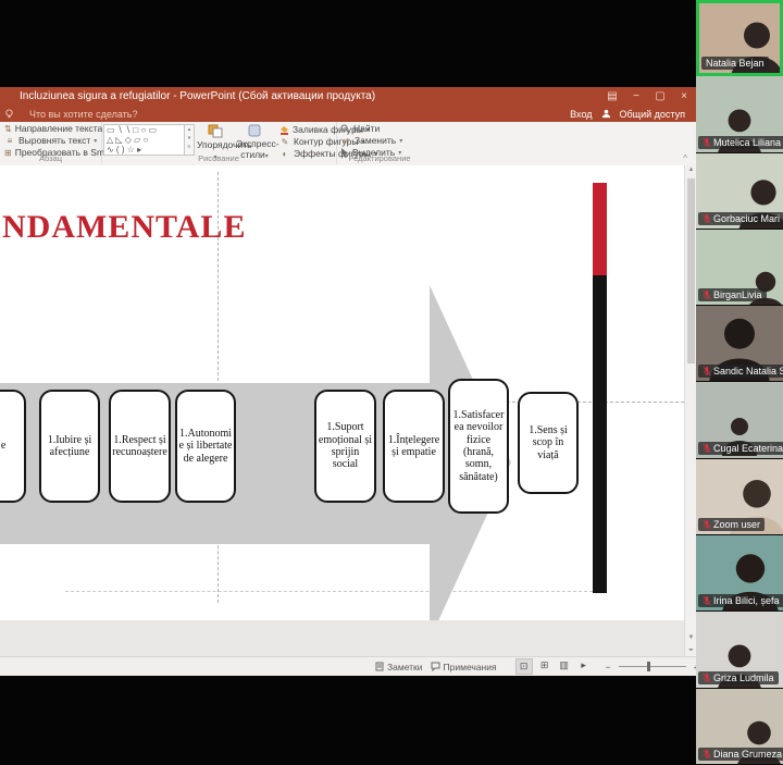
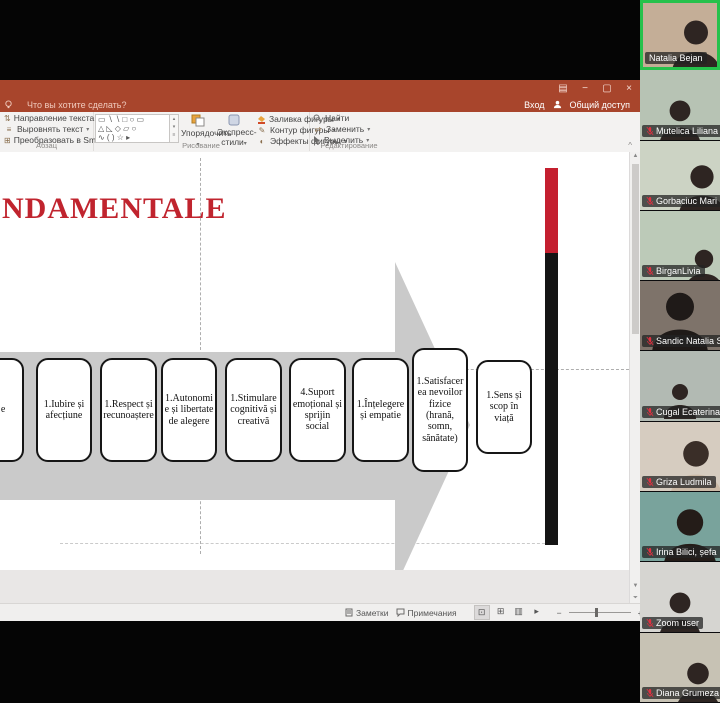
- Incluziunea sigura a refugiatilor - PowerPoint (Сбой активации продукта)
  ▤
  −
  ▢
  ×
  Что вы хотите сделать?
  Вход
  Общий доступ
  ⇅
  Направление текста
  ≡
  Выровнять текст
  ⊞
  Преобразовать в Sm
  Абзац
  ▭ ∖ ∖ □ ○ ▭
  △ ◺ ◇ ▱ ○
  ∿ ( ) ☆ ▸
  Упорядочить
  Экспресс-
  стили
  Заливка фиуры
  ✎
  Контур фигуры
  ◐
  Эффектыигуры
  Рисование
  Найти
  ⇄
  Заменить
  Выделить
  Редактирование
  ^
  NDAMENTALE
  1.Iubire și afecțiune
  1.Respect și recunoaștere
  1.Autonomie și libertate de alegere
+ 1.Stimulare cognitivă și creativă
- 1.Suport emoțional și sprijin social
+ 4.Suport emoțional și sprijin social
  1.Înțelegere și empatie
  1.Satisfacerea nevoilor fizice (hrană, somn, sănătate)
  1.Sens și scop în viață
  Заметки
  Примечания
  ⊡
  ⊞
  ▥
  ▸
  −
  Natalia Bejan
  Mutelica Liliana
  Gorbaciuc Mari
  BirganLivia
  Sandic Natalia
  Cugal Ecaterina
- Zoom user
+ Griza Ludmila
  Irina Bilici, șefa
- Griza Ludmila
+ Zoom user
  Diana Grumeza
